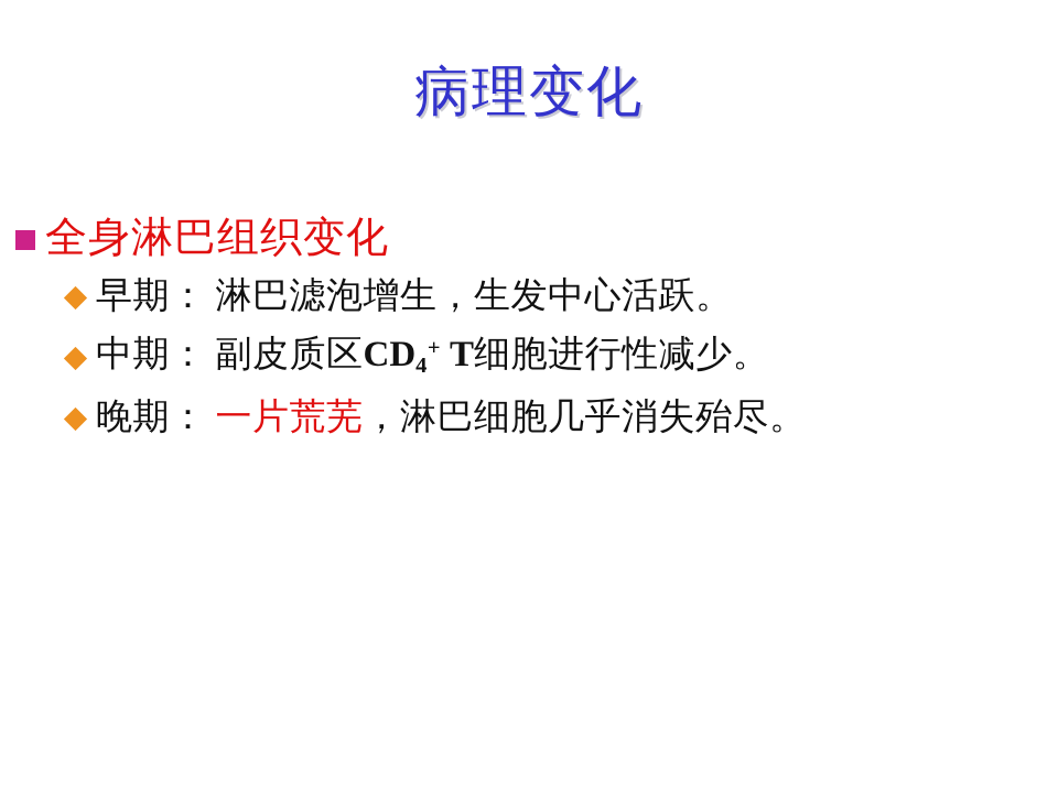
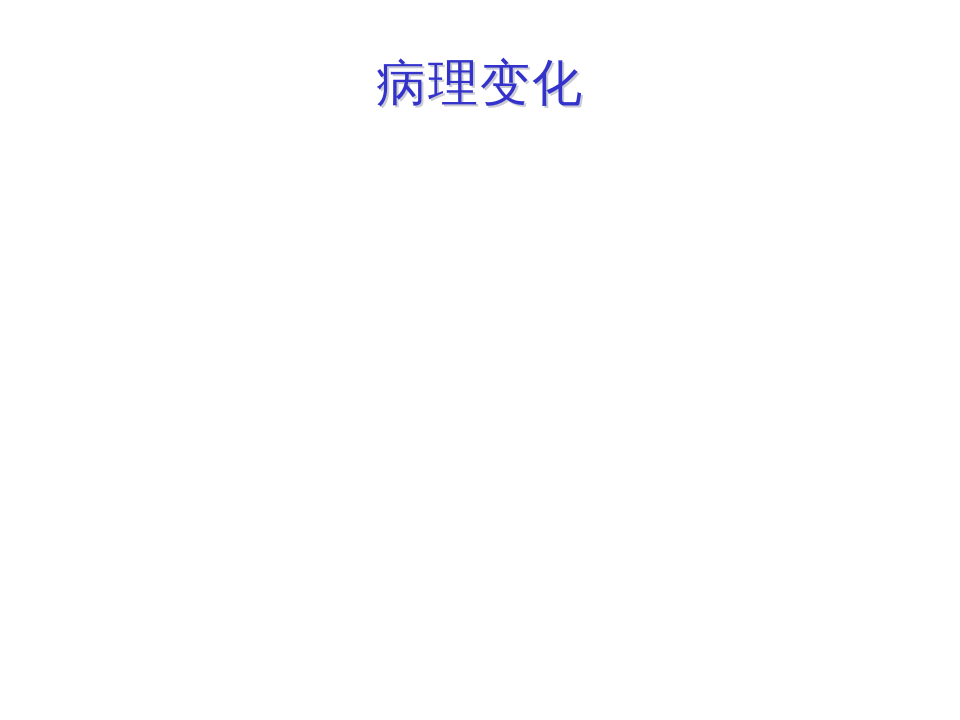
  病理变化
- 全身淋巴组织变化
- 早期： 淋巴滤泡增生，生发中心活跃。
- 中期： 副皮质区CD4+ T细胞进行性减少。
- 晚期： 一片荒芜，淋巴细胞几乎消失殆尽。
